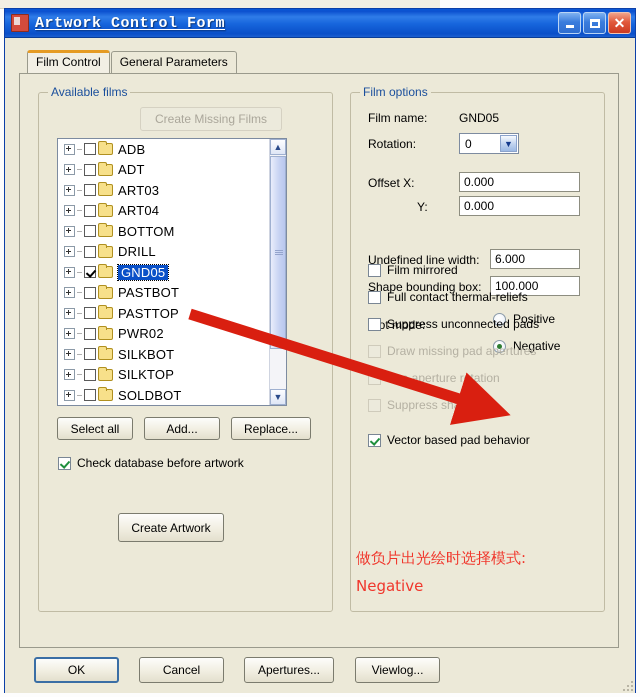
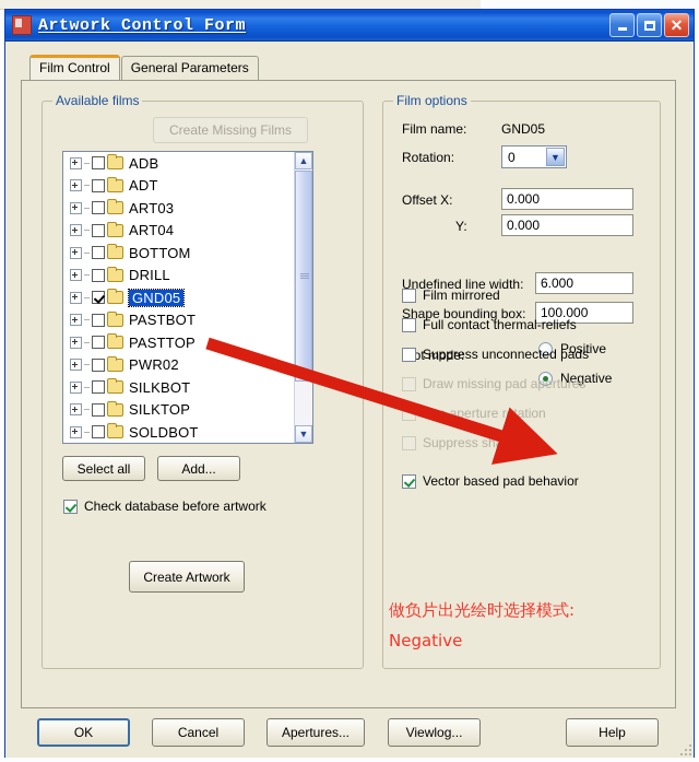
  Artwork Control Form
  ✕
  Film Control
  General Parameters
  Available films
  Create Missing Films
  ADB
  ADT
  ART03
  ART04
  BOTTOM
  DRILL
  GND05
  PASTBOT
  PASTTOP
  PWR02
  SILKBOT
  SILKTOP
  SOLDBOT
  ▲
  ▼
  Select all
  Add...
- Replace...
  Check database before artwork
  Create Artwork
  Film options
  Film name:
  GND05
  Rotation:
  0
  ▼
  Offset X:
  0.000
  Y:
  0.000
  Undefined line width:
  6.000
  Shape bounding box:
  100.000
  ot mode:
  Positive
  Negative
  Film mirrored
  Full contact thermal-reliefs
  Suppress unconnected pads
  Draw missing pad apertures
  aperture rotation
  Suppress sha fill
  Vector based pad behavior
  做负片出光绘时选择模式:
  Negative
  OK
  Cancel
  Apertures...
  Viewlog...
+ Help
